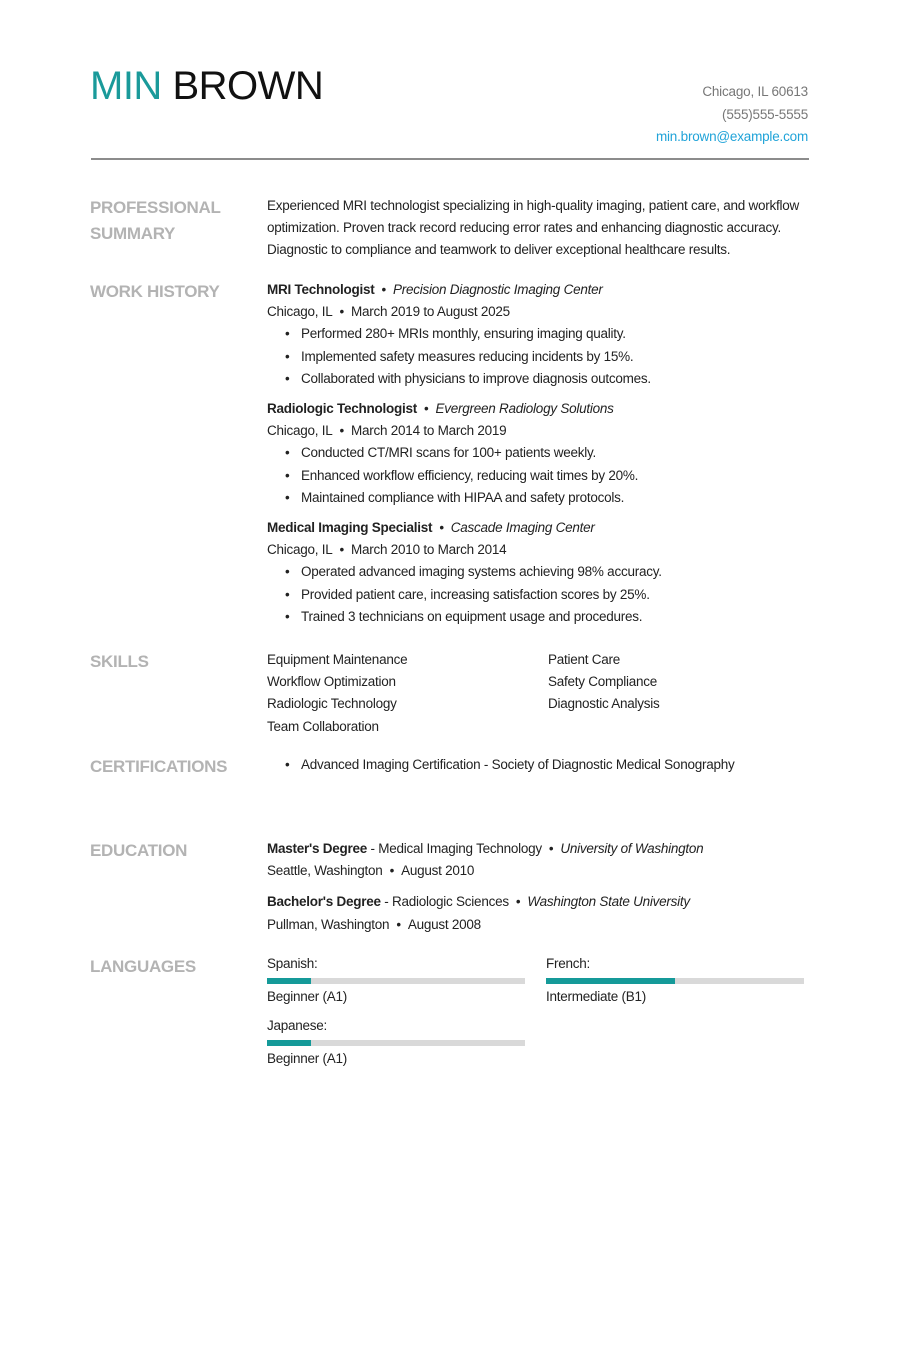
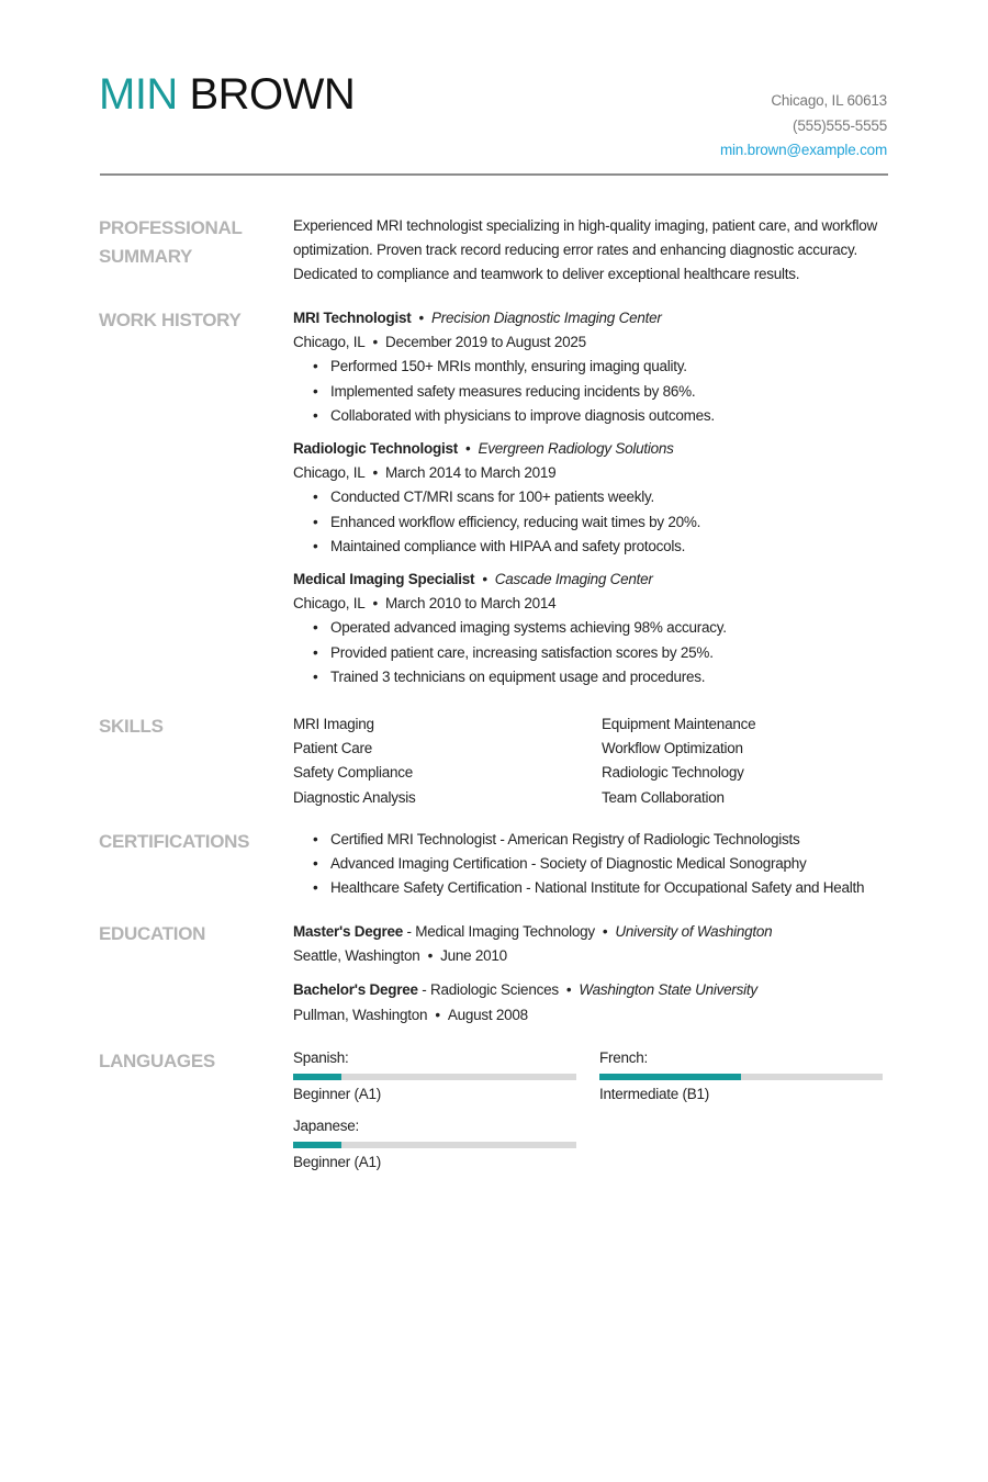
  MIN BROWN
  Chicago, IL 60613
  (555)555-5555
  min.brown@example.com
  PROFESSIONAL SUMMARY
- Experienced MRI technologist specializing in high-quality imaging, patient care, and workflow optimization. Proven track record reducing error rates and enhancing diagnostic accuracy. Diagnostic to compliance and teamwork to deliver exceptional healthcare results.
+ Experienced MRI technologist specializing in high-quality imaging, patient care, and workflow optimization. Proven track record reducing error rates and enhancing diagnostic accuracy. Dedicated to compliance and teamwork to deliver exceptional healthcare results.
  WORK HISTORY
  MRI Technologist • Precision Diagnostic Imaging Center
- Chicago, IL • March 2019 to August 2025
+ Chicago, IL • December 2019 to August 2025
- Performed 280+ MRIs monthly, ensuring imaging quality.
+ Performed 150+ MRIs monthly, ensuring imaging quality.
- Implemented safety measures reducing incidents by 15%.
+ Implemented safety measures reducing incidents by 86%.
  Collaborated with physicians to improve diagnosis outcomes.
  Radiologic Technologist • Evergreen Radiology Solutions
  Chicago, IL • March 2014 to March 2019
  Conducted CT/MRI scans for 100+ patients weekly.
  Enhanced workflow efficiency, reducing wait times by 20%.
  Maintained compliance with HIPAA and safety protocols.
  Medical Imaging Specialist • Cascade Imaging Center
  Chicago, IL • March 2010 to March 2014
  Operated advanced imaging systems achieving 98% accuracy.
  Provided patient care, increasing satisfaction scores by 25%.
  Trained 3 technicians on equipment usage and procedures.
  SKILLS
+ MRI Imaging
  Equipment Maintenance
  Patient Care
  Workflow Optimization
  Safety Compliance
  Radiologic Technology
  Diagnostic Analysis
  Team Collaboration
  CERTIFICATIONS
+ Certified MRI Technologist - American Registry of Radiologic Technologists
  Advanced Imaging Certification - Society of Diagnostic Medical Sonography
+ Healthcare Safety Certification - National Institute for Occupational Safety and Health
  EDUCATION
  Master's Degree - Medical Imaging Technology • University of Washington
- Seattle, Washington • August 2010
+ Seattle, Washington • June 2010
  Bachelor's Degree - Radiologic Sciences • Washington State University
  Pullman, Washington • August 2008
  LANGUAGES
  Spanish:
  Beginner (A1)
  French:
  Intermediate (B1)
  Japanese:
  Beginner (A1)
